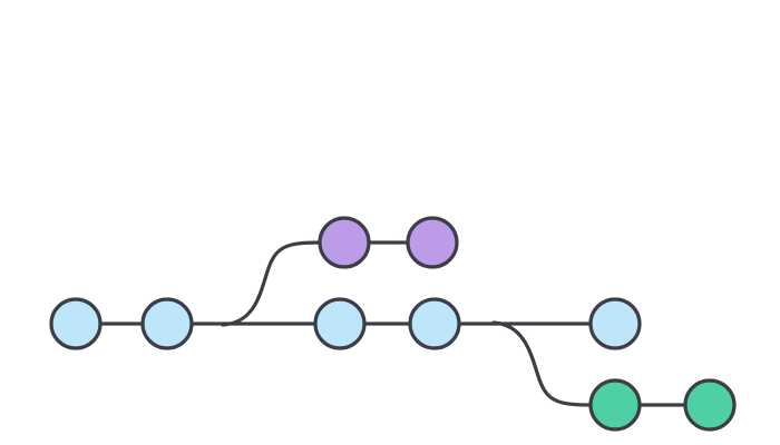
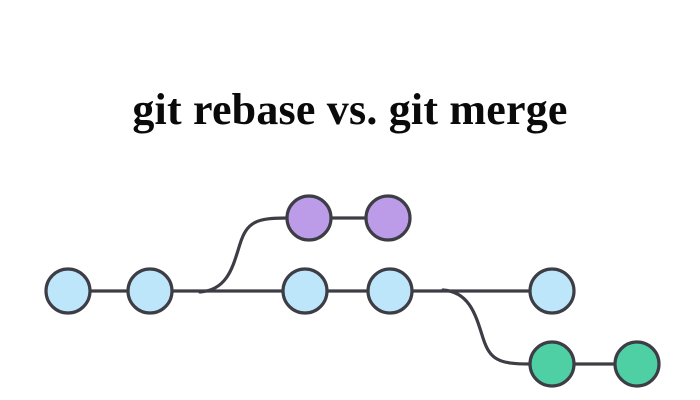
+ git rebase vs. git merge
